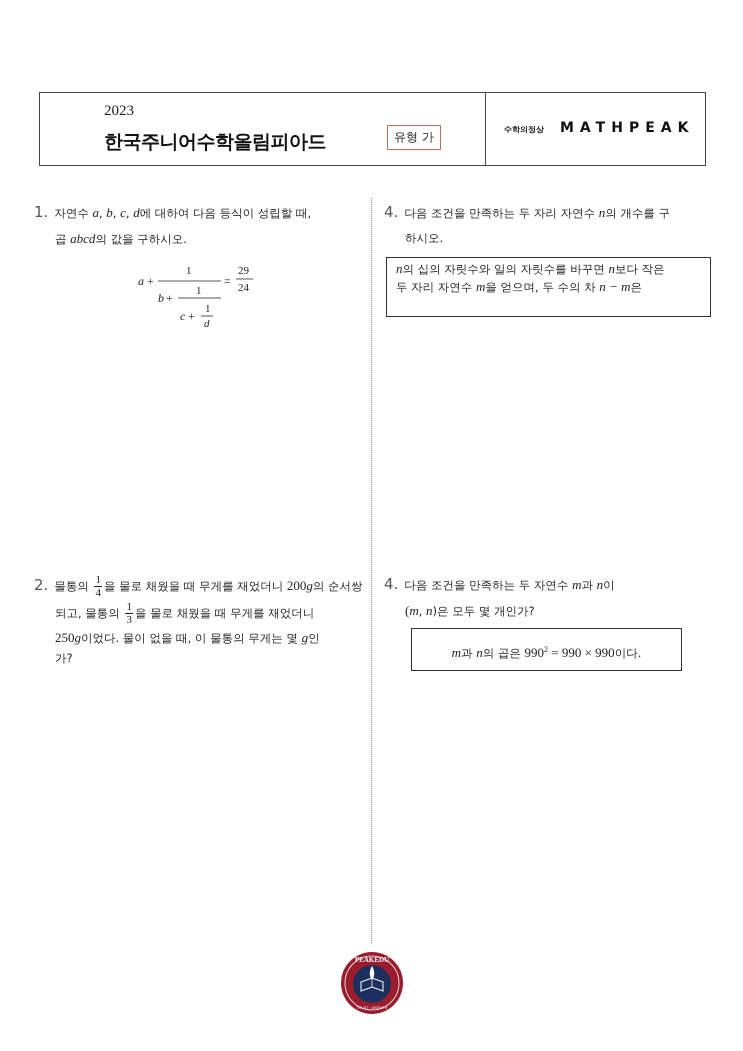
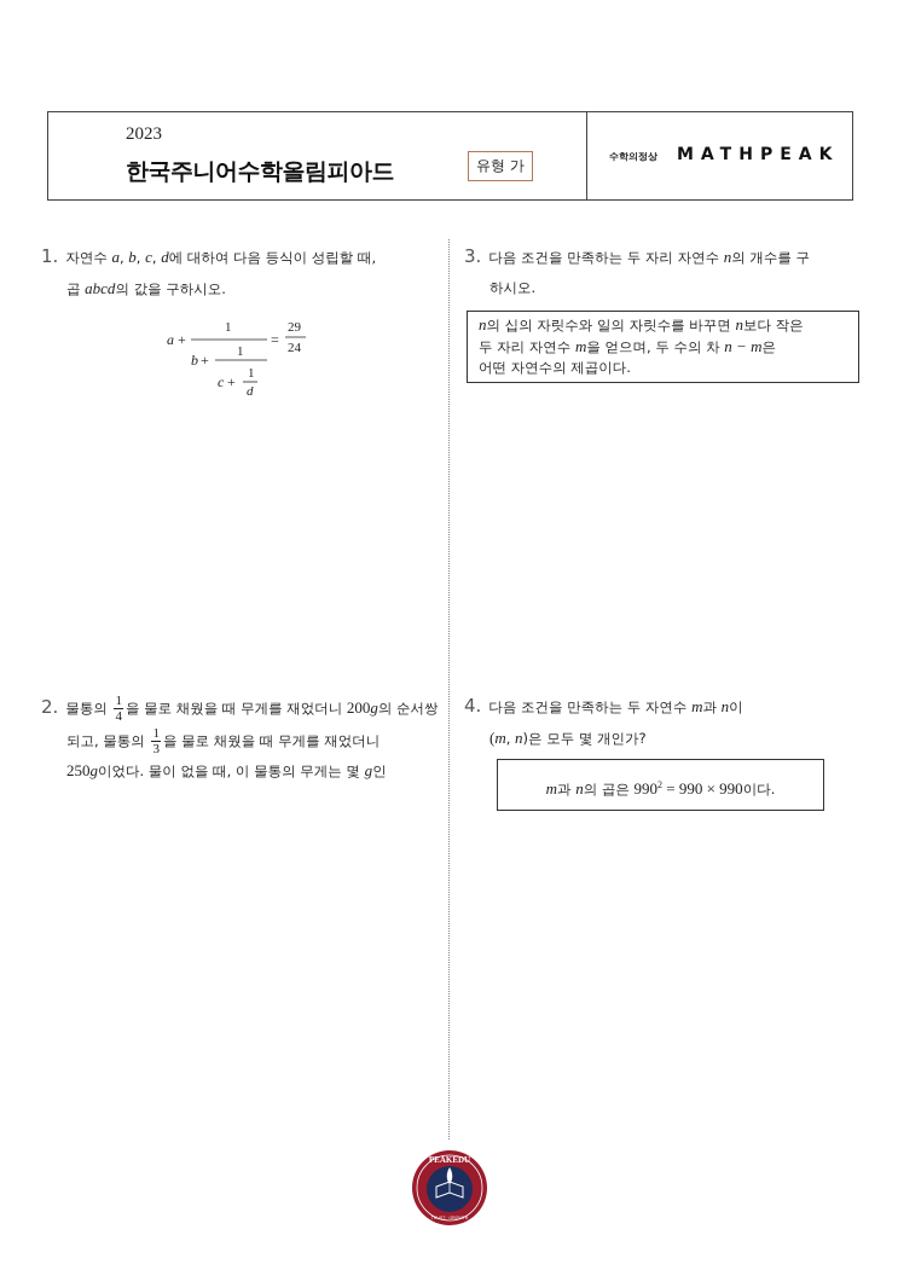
  2023
  한국주니어수학올림피아드
  유형 가
  수학의정상
  MATHPEAK
  1. 자연수 a, b, c, d에 대하여 다음 등식이 성립할 때,
  곱 abcd의 값을 구하시오.
  a
  +
  1
  =
  29
  24
  b
  +
  1
  c
  +
  1
  d
- 4. 다음 조건을 만족하는 두 자리 자연수 n의 개수를 구
+ 3. 다음 조건을 만족하는 두 자리 자연수 n의 개수를 구
  하시오.
  n의 십의 자릿수와 일의 자릿수를 바꾸면 n보다 작은
  두 자리 자연수 m을 얻으며, 두 수의 차 n − m은
+ 어떤 자연수의 제곱이다.
  2. 물통의
  1
  4
  을 물로 채웠을 때 무게를 재었더니 200g의 순서쌍
  되고, 물통의
  1
  3
  을 물로 채웠을 때 무게를 재었더니
  250g이었다. 물이 없을 때, 이 물통의 무게는 몇 g인
- 가?
  4. 다음 조건을 만족하는 두 자연수 m과 n이
  (m, n)은 모두 몇 개인가?
  m과 n의 곱은 9902 = 990 × 990이다.
  PEAKEDU
